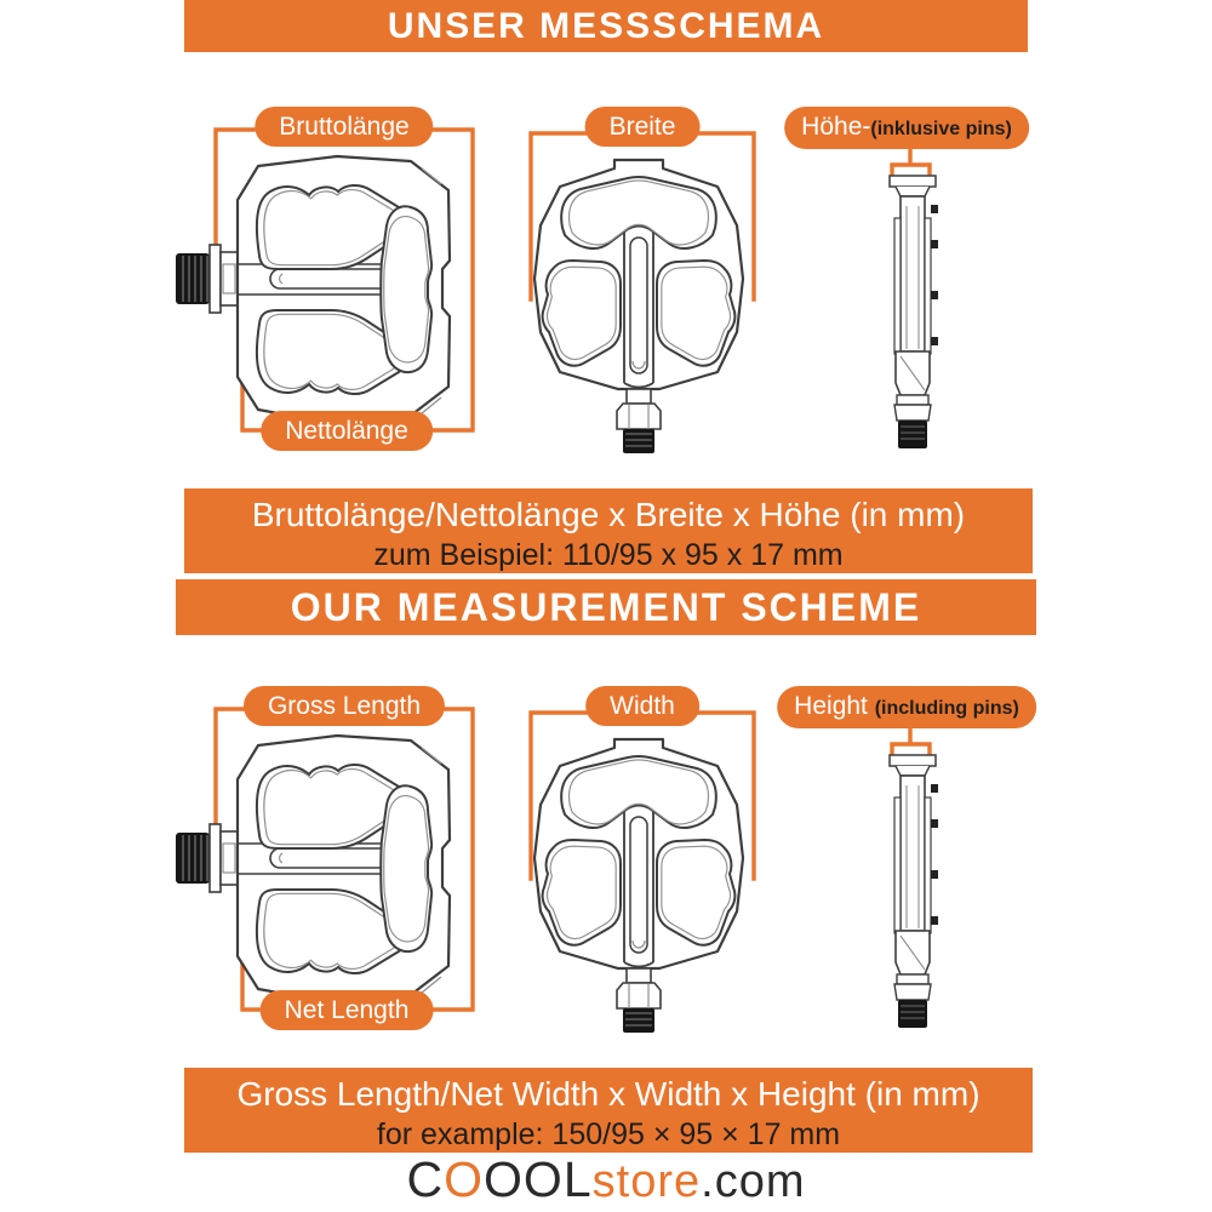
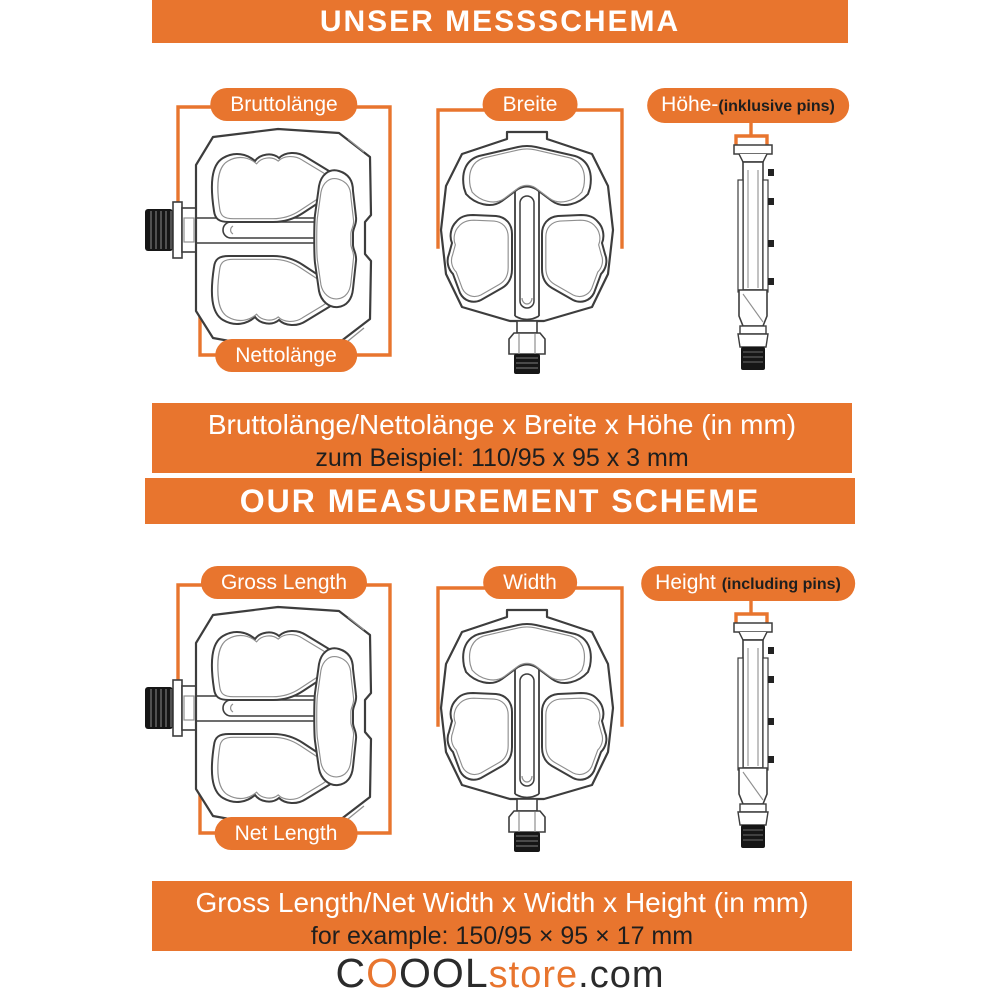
  UNSER MESSSCHEMA
  Bruttolänge
  Breite
  Höhe-(inklusive pins)
  Nettolänge
  Bruttolänge/Nettolänge x Breite x Höhe (in mm)
- zum Beispiel: 110/95 x 95 x 17 mm
+ zum Beispiel: 110/95 x 95 x 3 mm
  OUR MEASUREMENT SCHEME
  Gross Length
  Width
  Height (including pins)
  Net Length
  Gross Length/Net Width x Width x Height (in mm)
  for example: 150/95 × 95 × 17 mm
  COOOLstore.com
